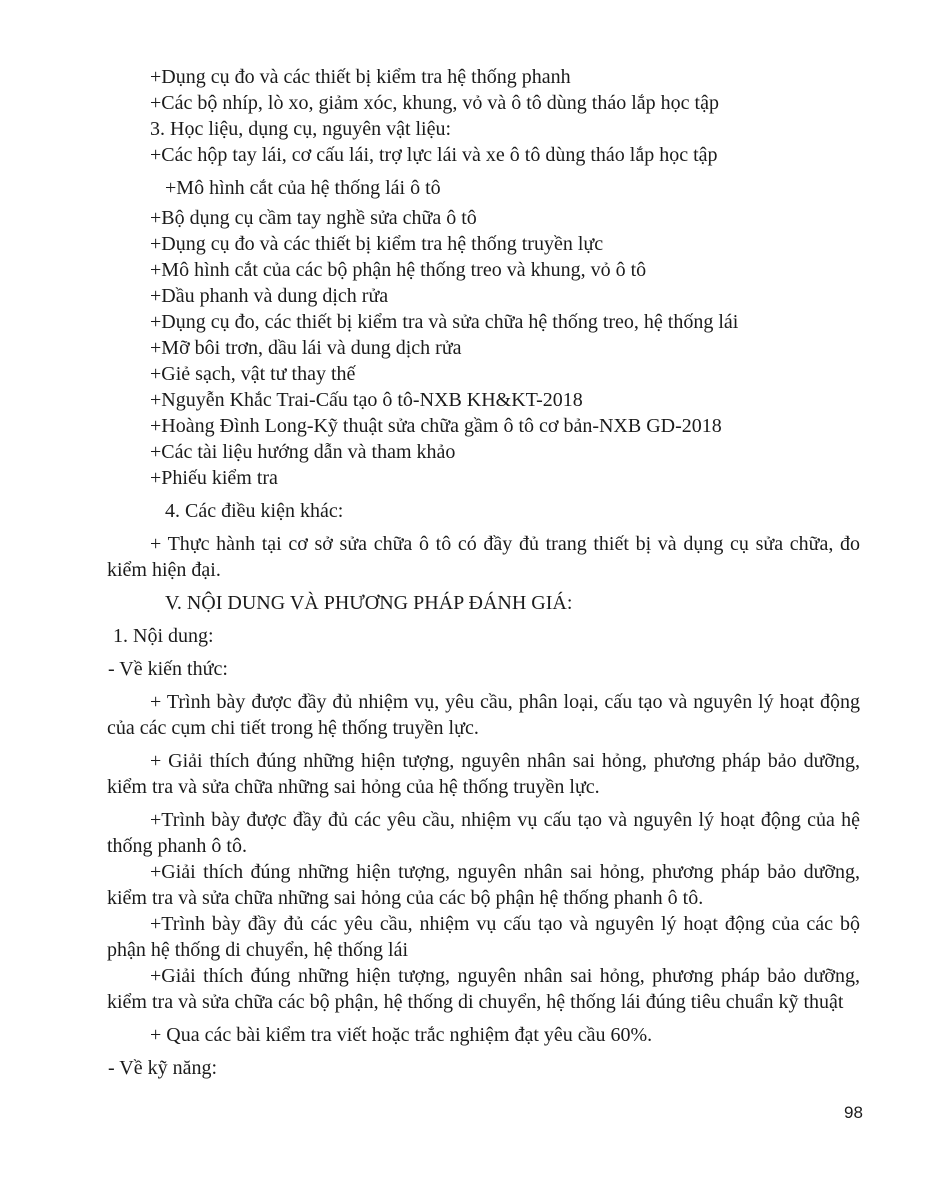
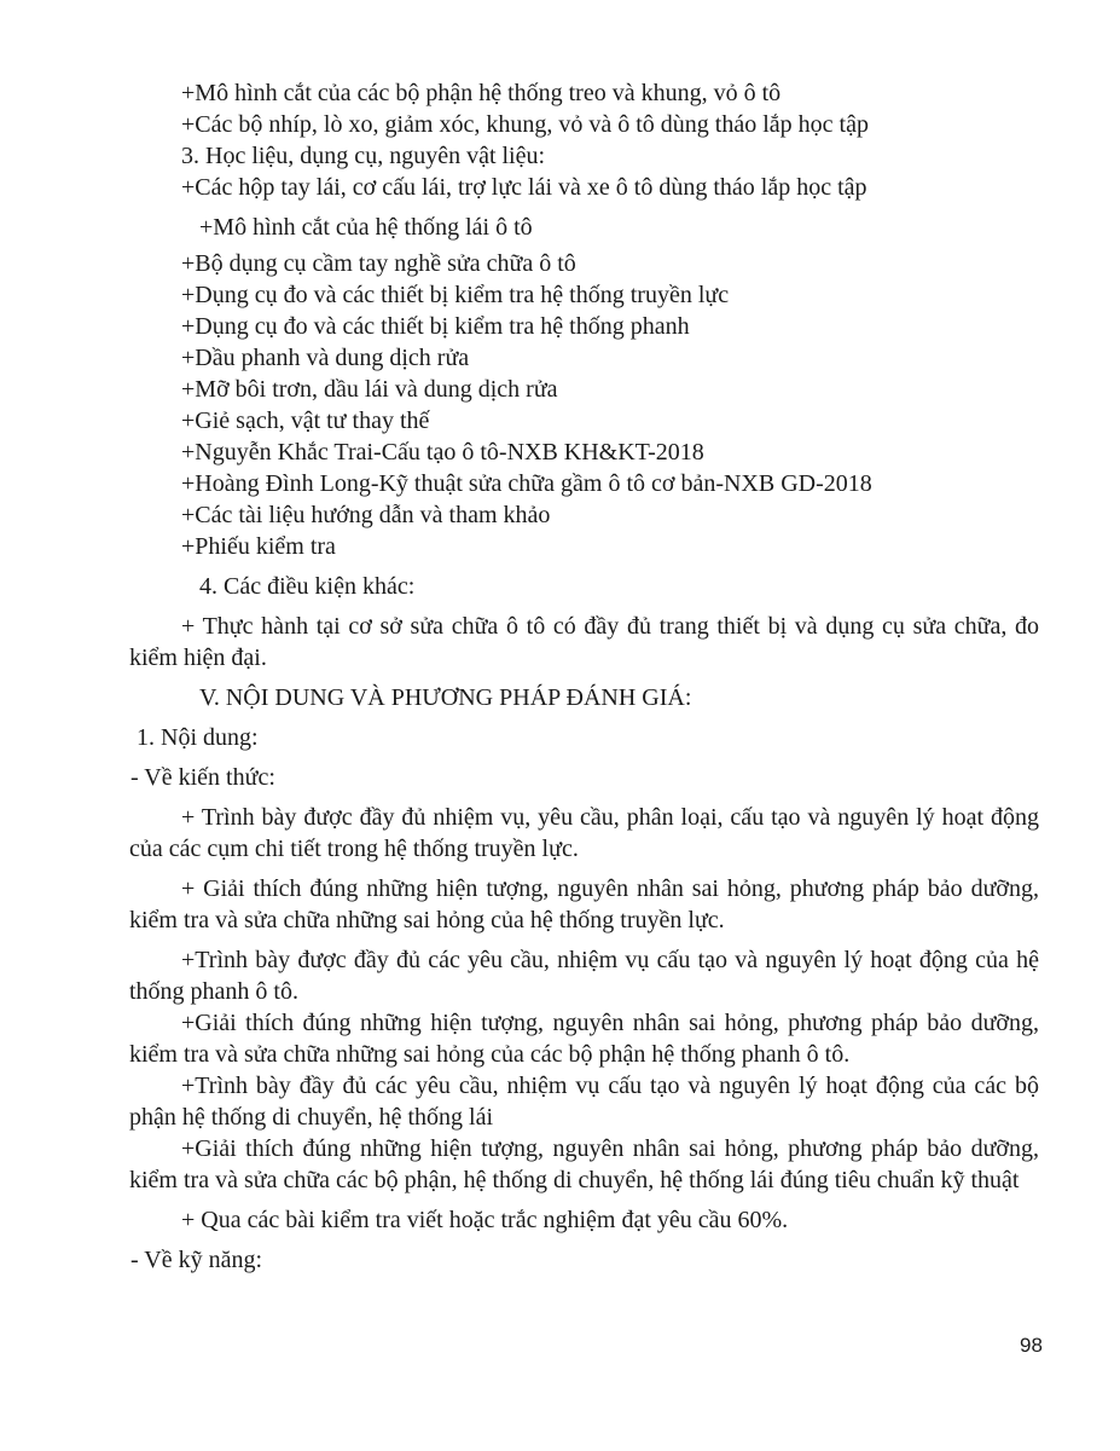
- +Dụng cụ đo và các thiết bị kiểm tra hệ thống phanh
+ +Mô hình cắt của các bộ phận hệ thống treo và khung, vỏ ô tô
  +Các bộ nhíp, lò xo, giảm xóc, khung, vỏ và ô tô dùng tháo lắp học tập
  3. Học liệu, dụng cụ, nguyên vật liệu:
  +Các hộp tay lái, cơ cấu lái, trợ lực lái và xe ô tô dùng tháo lắp học tập
  +Mô hình cắt của hệ thống lái ô tô
  +Bộ dụng cụ cầm tay nghề sửa chữa ô tô
  +Dụng cụ đo và các thiết bị kiểm tra hệ thống truyền lực
- +Mô hình cắt của các bộ phận hệ thống treo và khung, vỏ ô tô
+ +Dụng cụ đo và các thiết bị kiểm tra hệ thống phanh
  +Dầu phanh và dung dịch rửa
- +Dụng cụ đo, các thiết bị kiểm tra và sửa chữa hệ thống treo, hệ thống lái
  +Mỡ bôi trơn, dầu lái và dung dịch rửa
  +Giẻ sạch, vật tư thay thế
  +Nguyễn Khắc Trai-Cấu tạo ô tô-NXB KH&KT-2018
  +Hoàng Đình Long-Kỹ thuật sửa chữa gầm ô tô cơ bản-NXB GD-2018
  +Các tài liệu hướng dẫn và tham khảo
  +Phiếu kiểm tra
  4. Các điều kiện khác:
  + Thực hành tại cơ sở sửa chữa ô tô có đầy đủ trang thiết bị và dụng cụ sửa chữa, đo kiểm hiện đại.
  V. NỘI DUNG VÀ PHƯƠNG PHÁP ĐÁNH GIÁ:
  1. Nội dung:
  - Về kiến thức:
  + Trình bày được đầy đủ nhiệm vụ, yêu cầu, phân loại, cấu tạo và nguyên lý hoạt động của các cụm chi tiết trong hệ thống truyền lực.
  + Giải thích đúng những hiện tượng, nguyên nhân sai hỏng, phương pháp bảo dưỡng, kiểm tra và sửa chữa những sai hỏng của hệ thống truyền lực.
  +Trình bày được đầy đủ các yêu cầu, nhiệm vụ cấu tạo và nguyên lý hoạt động của hệ thống phanh ô tô.
  +Giải thích đúng những hiện tượng, nguyên nhân sai hỏng, phương pháp bảo dưỡng, kiểm tra và sửa chữa những sai hỏng của các bộ phận hệ thống phanh ô tô.
  +Trình bày đầy đủ các yêu cầu, nhiệm vụ cấu tạo và nguyên lý hoạt động của các bộ phận hệ thống di chuyển, hệ thống lái
  +Giải thích đúng những hiện tượng, nguyên nhân sai hỏng, phương pháp bảo dưỡng, kiểm tra và sửa chữa các bộ phận, hệ thống di chuyển, hệ thống lái đúng tiêu chuẩn kỹ thuật
  + Qua các bài kiểm tra viết hoặc trắc nghiệm đạt yêu cầu 60%.
  - Về kỹ năng:
  98
